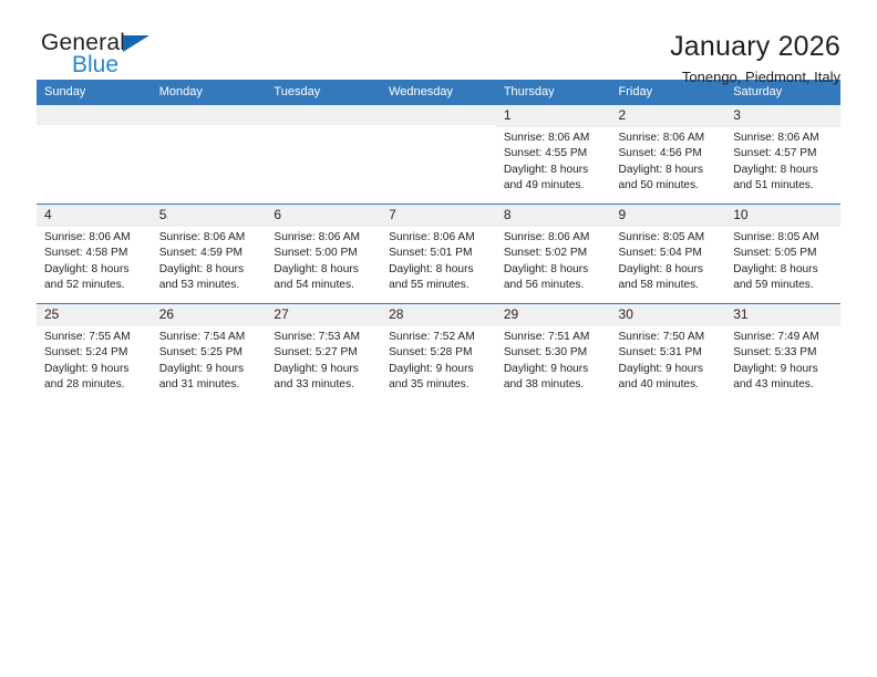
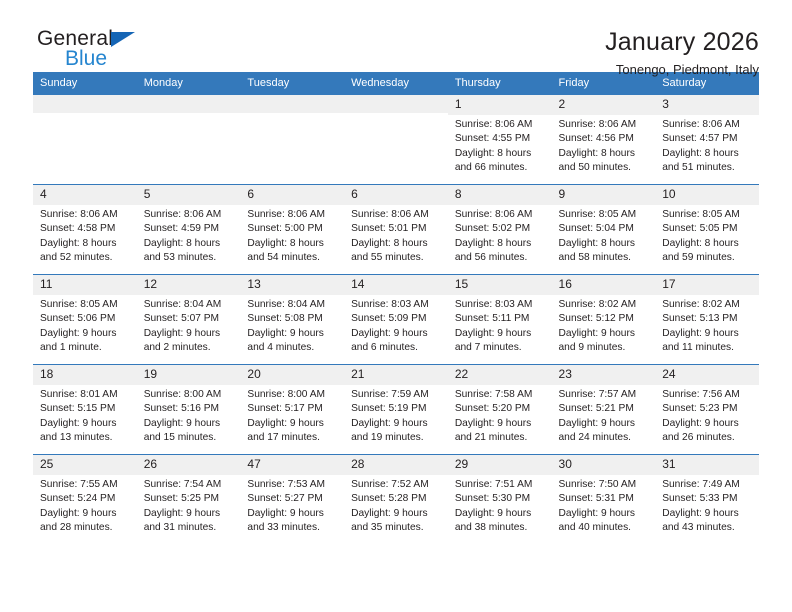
  General
  Blue
  January 2026
  Tonengo, Piedmont, Italy
  Sunday	Monday	Tuesday	Wednesday	Thursday	Friday	Saturday
- 				1Sunrise: 8:06 AMSunset: 4:55 PMDaylight: 8 hours and 49 minutes.	2Sunrise: 8:06 AMSunset: 4:56 PMDaylight: 8 hours and 50 minutes.	3Sunrise: 8:06 AMSunset: 4:57 PMDaylight: 8 hours and 51 minutes.
+ 				1Sunrise: 8:06 AMSunset: 4:55 PMDaylight: 8 hours and 66 minutes.	2Sunrise: 8:06 AMSunset: 4:56 PMDaylight: 8 hours and 50 minutes.	3Sunrise: 8:06 AMSunset: 4:57 PMDaylight: 8 hours and 51 minutes.
- 4Sunrise: 8:06 AMSunset: 4:58 PMDaylight: 8 hours and 52 minutes.	5Sunrise: 8:06 AMSunset: 4:59 PMDaylight: 8 hours and 53 minutes.	6Sunrise: 8:06 AMSunset: 5:00 PMDaylight: 8 hours and 54 minutes.	7Sunrise: 8:06 AMSunset: 5:01 PMDaylight: 8 hours and 55 minutes.	8Sunrise: 8:06 AMSunset: 5:02 PMDaylight: 8 hours and 56 minutes.	9Sunrise: 8:05 AMSunset: 5:04 PMDaylight: 8 hours and 58 minutes.	10Sunrise: 8:05 AMSunset: 5:05 PMDaylight: 8 hours and 59 minutes.
+ 4Sunrise: 8:06 AMSunset: 4:58 PMDaylight: 8 hours and 52 minutes.	5Sunrise: 8:06 AMSunset: 4:59 PMDaylight: 8 hours and 53 minutes.	6Sunrise: 8:06 AMSunset: 5:00 PMDaylight: 8 hours and 54 minutes.	6Sunrise: 8:06 AMSunset: 5:01 PMDaylight: 8 hours and 55 minutes.	8Sunrise: 8:06 AMSunset: 5:02 PMDaylight: 8 hours and 56 minutes.	9Sunrise: 8:05 AMSunset: 5:04 PMDaylight: 8 hours and 58 minutes.	10Sunrise: 8:05 AMSunset: 5:05 PMDaylight: 8 hours and 59 minutes.
+ 11Sunrise: 8:05 AMSunset: 5:06 PMDaylight: 9 hours and 1 minute.	12Sunrise: 8:04 AMSunset: 5:07 PMDaylight: 9 hours and 2 minutes.	13Sunrise: 8:04 AMSunset: 5:08 PMDaylight: 9 hours and 4 minutes.	14Sunrise: 8:03 AMSunset: 5:09 PMDaylight: 9 hours and 6 minutes.	15Sunrise: 8:03 AMSunset: 5:11 PMDaylight: 9 hours and 7 minutes.	16Sunrise: 8:02 AMSunset: 5:12 PMDaylight: 9 hours and 9 minutes.	17Sunrise: 8:02 AMSunset: 5:13 PMDaylight: 9 hours and 11 minutes.
+ 18Sunrise: 8:01 AMSunset: 5:15 PMDaylight: 9 hours and 13 minutes.	19Sunrise: 8:00 AMSunset: 5:16 PMDaylight: 9 hours and 15 minutes.	20Sunrise: 8:00 AMSunset: 5:17 PMDaylight: 9 hours and 17 minutes.	21Sunrise: 7:59 AMSunset: 5:19 PMDaylight: 9 hours and 19 minutes.	22Sunrise: 7:58 AMSunset: 5:20 PMDaylight: 9 hours and 21 minutes.	23Sunrise: 7:57 AMSunset: 5:21 PMDaylight: 9 hours and 24 minutes.	24Sunrise: 7:56 AMSunset: 5:23 PMDaylight: 9 hours and 26 minutes.
- 25Sunrise: 7:55 AMSunset: 5:24 PMDaylight: 9 hours and 28 minutes.	26Sunrise: 7:54 AMSunset: 5:25 PMDaylight: 9 hours and 31 minutes.	27Sunrise: 7:53 AMSunset: 5:27 PMDaylight: 9 hours and 33 minutes.	28Sunrise: 7:52 AMSunset: 5:28 PMDaylight: 9 hours and 35 minutes.	29Sunrise: 7:51 AMSunset: 5:30 PMDaylight: 9 hours and 38 minutes.	30Sunrise: 7:50 AMSunset: 5:31 PMDaylight: 9 hours and 40 minutes.	31Sunrise: 7:49 AMSunset: 5:33 PMDaylight: 9 hours and 43 minutes.
+ 25Sunrise: 7:55 AMSunset: 5:24 PMDaylight: 9 hours and 28 minutes.	26Sunrise: 7:54 AMSunset: 5:25 PMDaylight: 9 hours and 31 minutes.	47Sunrise: 7:53 AMSunset: 5:27 PMDaylight: 9 hours and 33 minutes.	28Sunrise: 7:52 AMSunset: 5:28 PMDaylight: 9 hours and 35 minutes.	29Sunrise: 7:51 AMSunset: 5:30 PMDaylight: 9 hours and 38 minutes.	30Sunrise: 7:50 AMSunset: 5:31 PMDaylight: 9 hours and 40 minutes.	31Sunrise: 7:49 AMSunset: 5:33 PMDaylight: 9 hours and 43 minutes.
